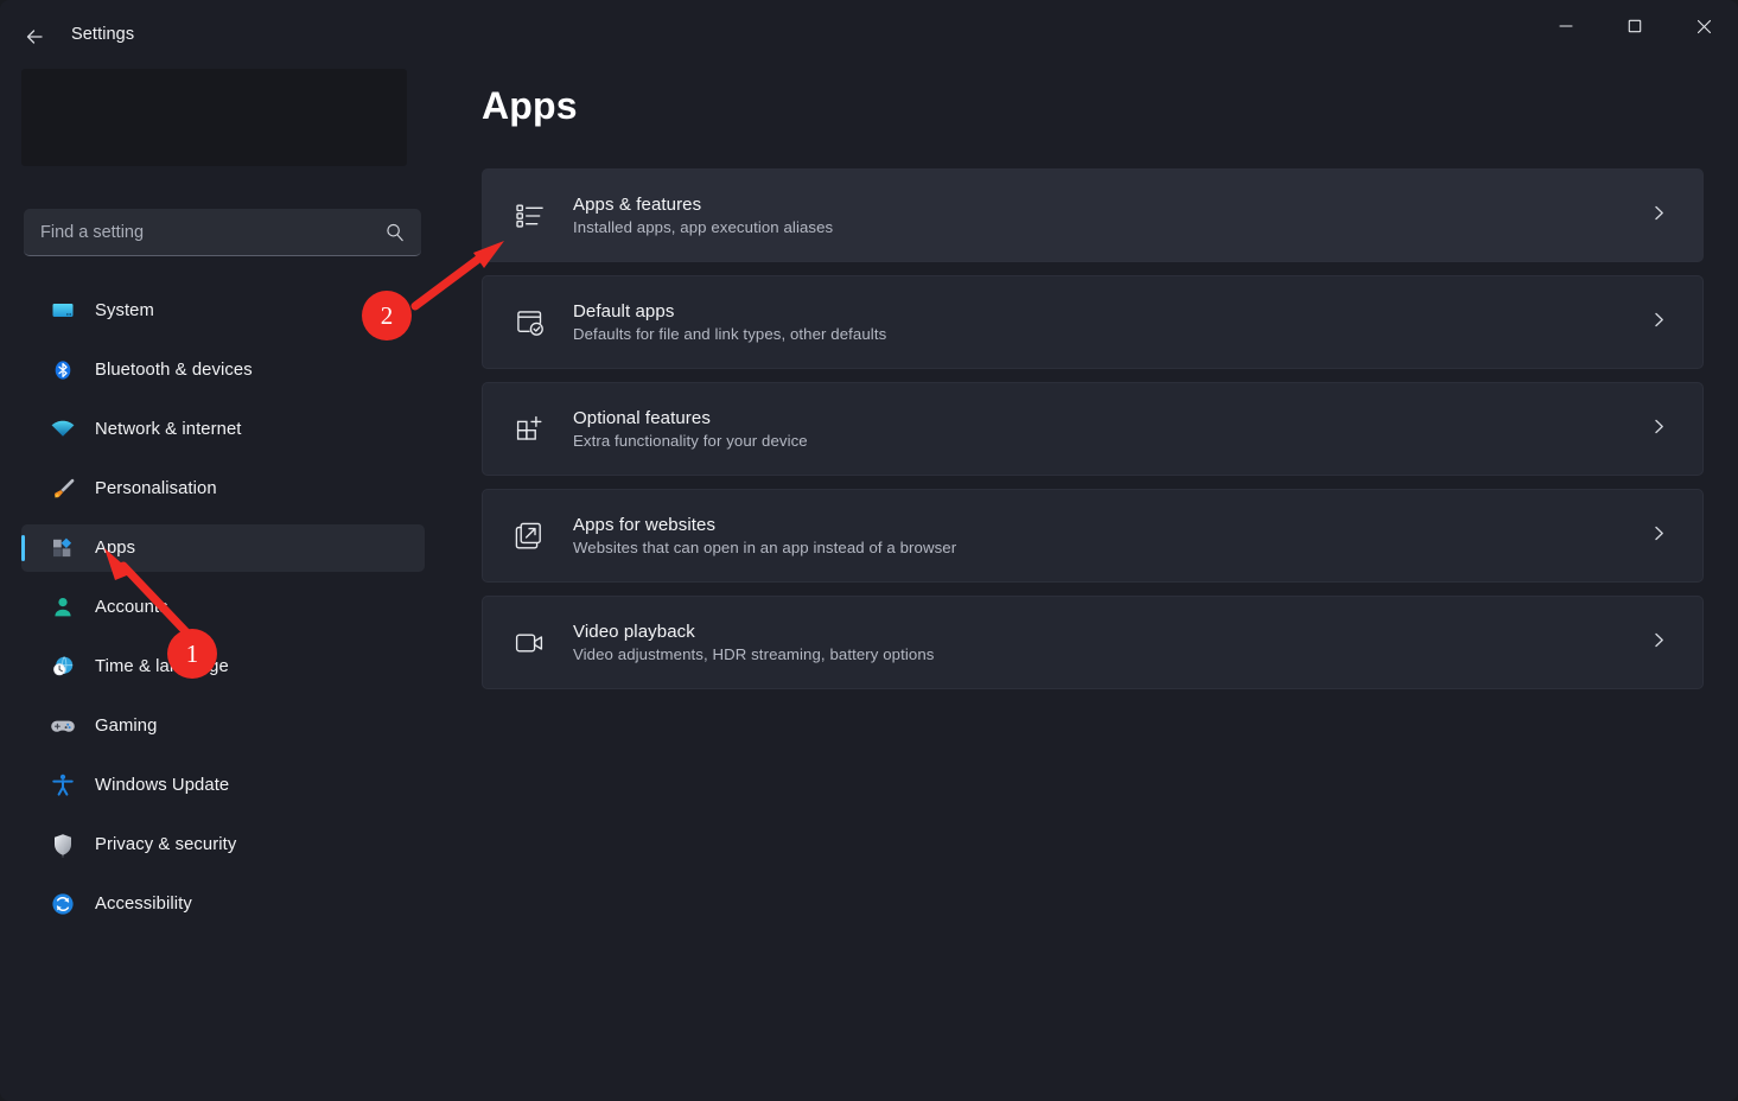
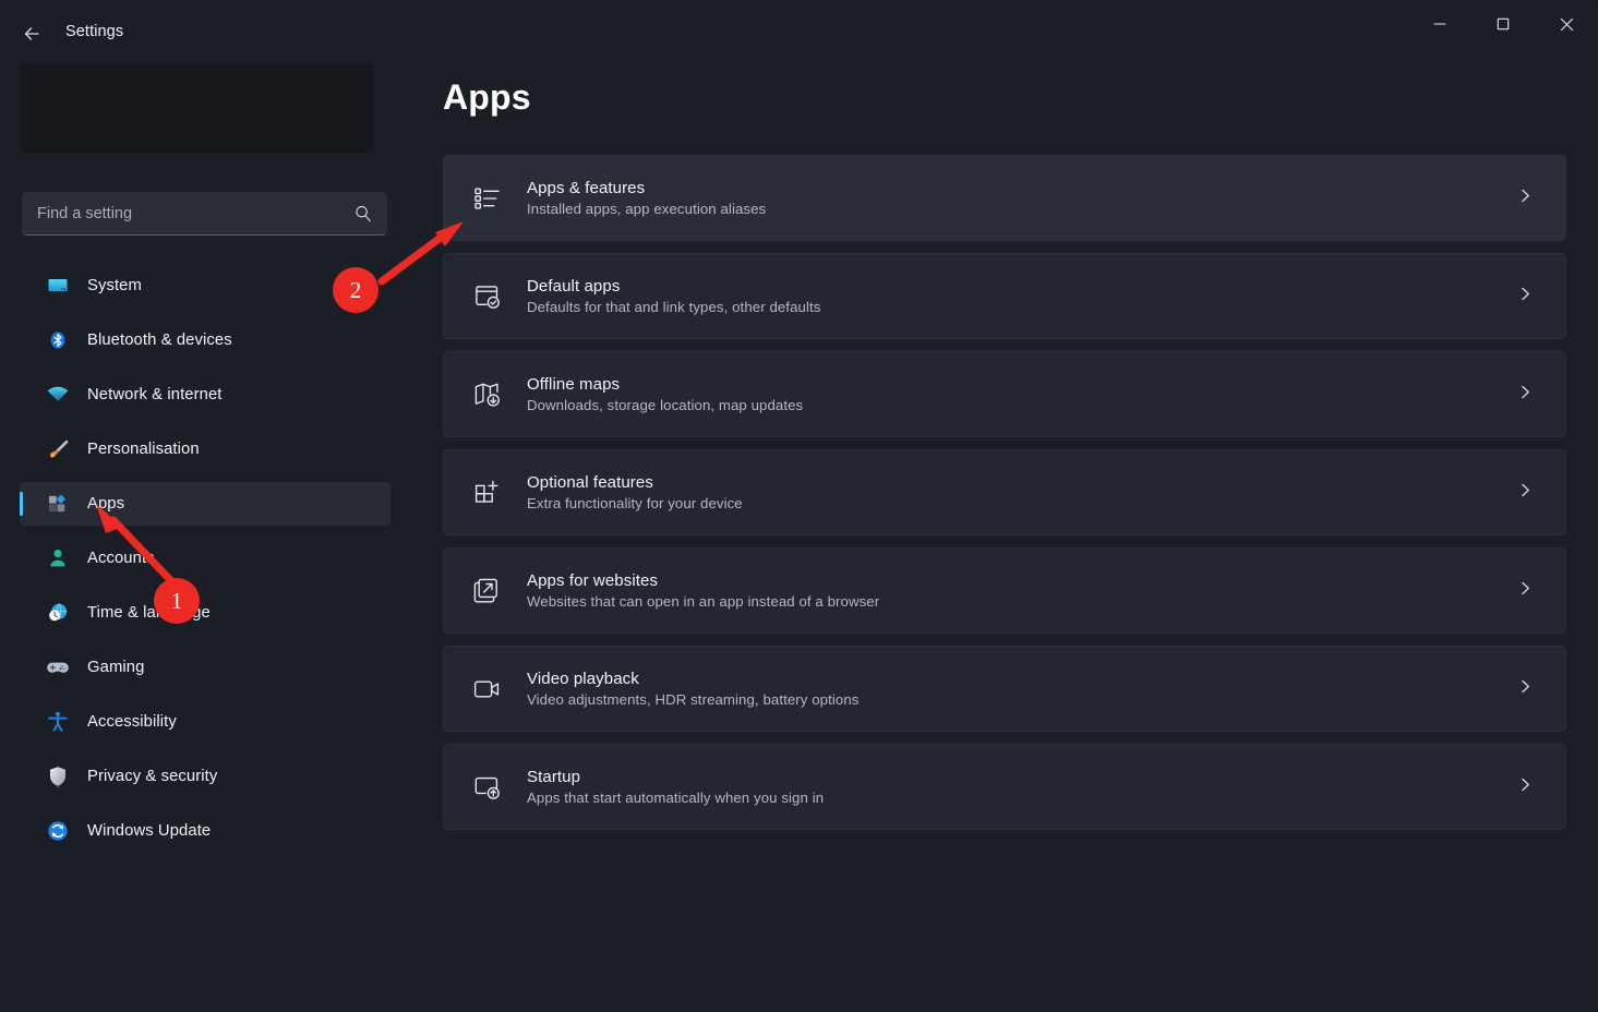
  Settings
  Find a setting
  System
  Bluetooth & devices
  Network & internet
  Personalisation
  Apps
  Account
  Gaming
- Windows Update
+ Accessibility
  Privacy & security
- Accessibility
+ Windows Update
  Apps
  Apps & features
  Installed apps, app execution aliases
  Default apps
- Defaults for file and link types, other defaults
+ Defaults for that and link types, other defaults
+ Offline maps
+ Downloads, storage location, map updates
  Optional features
  Extra functionality for your device
  Apps for websites
  Websites that can open in an app instead of a browser
  Video playback
  Video adjustments, HDR streaming, battery options
+ Startup
+ Apps that start automatically when you sign in
  1
  2
